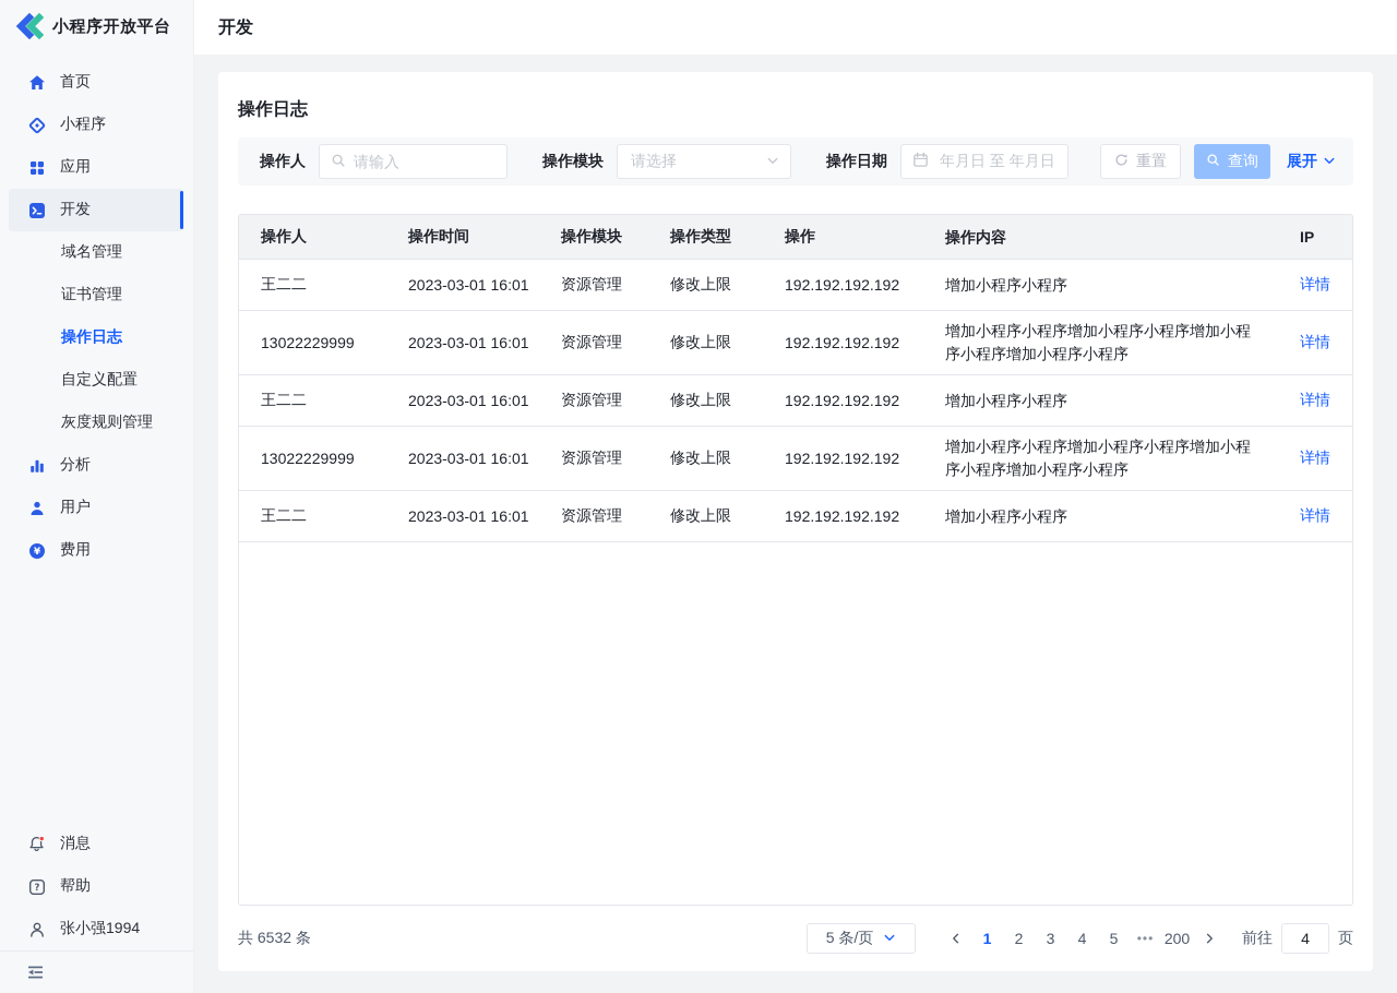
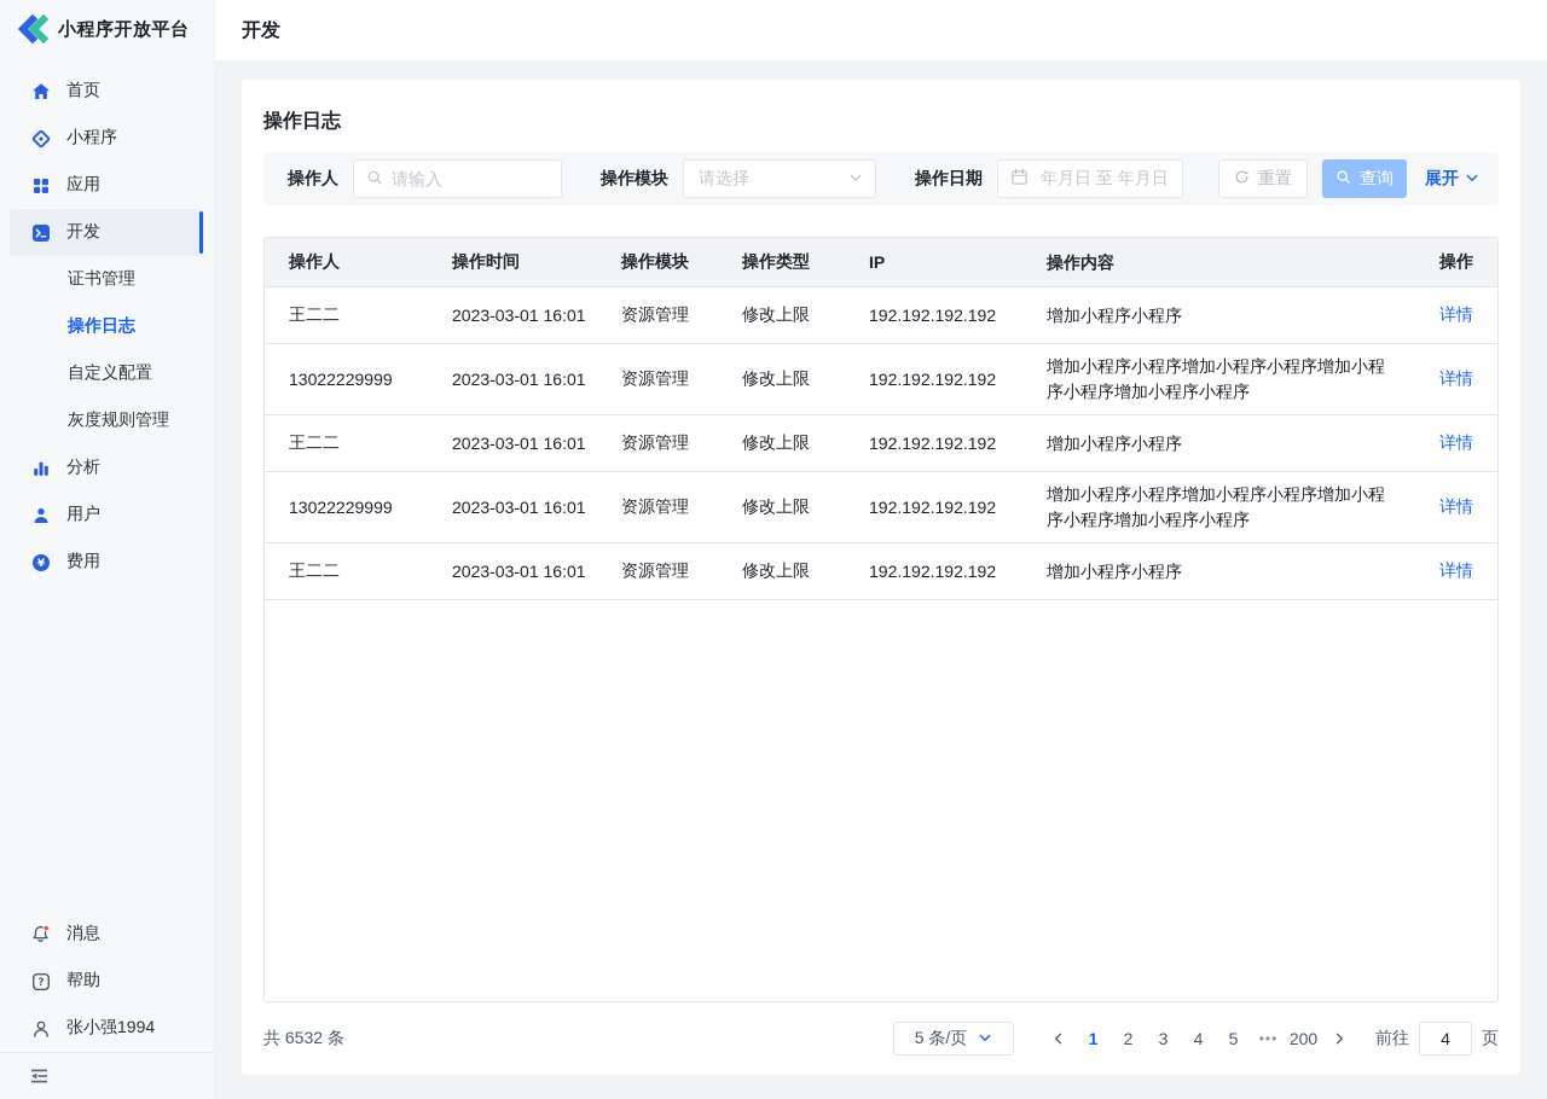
  小程序开放平台
  首页
  小程序
  应用
  开发
- 域名管理
  证书管理
  操作日志
  自定义配置
  灰度规则管理
  分析
  用户
  ¥
  费用
  消息
  ?
  帮助
  张小强1994
  开发
  操作日志
  操作人
  请输入
  操作模块
  请选择
  操作日期
  年月日 至 年月日
  重置
  查询
  展开
  操作人
  操作时间
  操作模块
  操作类型
- 操作
+ IP
  操作内容
- IP
+ 操作
  王二二
  2023-03-01 16:01
  资源管理
  修改上限
  192.192.192.192
  增加小程序小程序
  详情
  13022229999
  2023-03-01 16:01
  资源管理
  修改上限
  192.192.192.192
  增加小程序小程序增加小程序小程序增加小程序小程序增加小程序小程序
  详情
  王二二
  2023-03-01 16:01
  资源管理
  修改上限
  192.192.192.192
  增加小程序小程序
  详情
  13022229999
  2023-03-01 16:01
  资源管理
  修改上限
  192.192.192.192
  增加小程序小程序增加小程序小程序增加小程序小程序增加小程序小程序
  详情
  王二二
  2023-03-01 16:01
  资源管理
  修改上限
  192.192.192.192
  增加小程序小程序
  详情
  共 6532 条
  5 条/页
  1
  2
  3
  4
  5
  •••
  200
  前往
  4
  页
